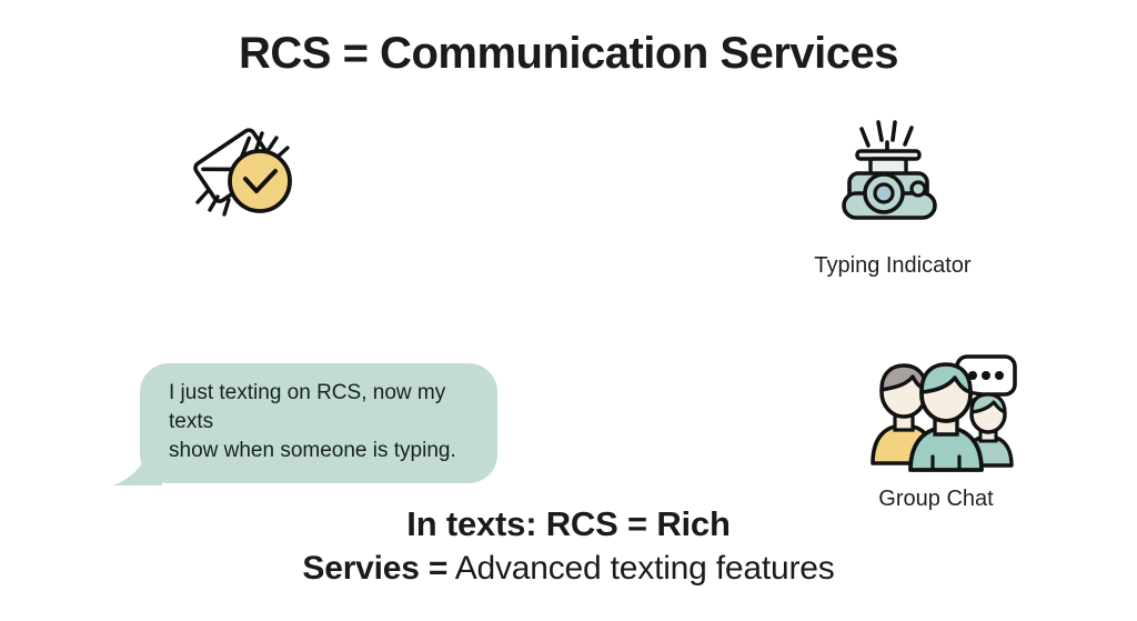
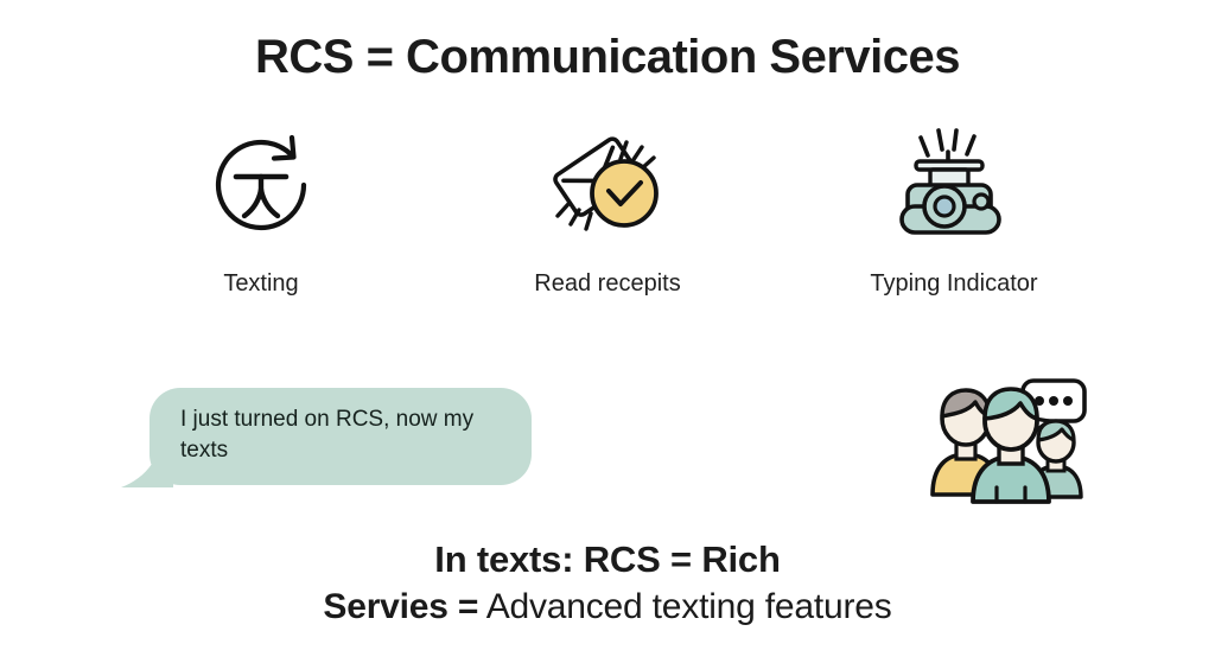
  RCS = Communication Services
+ Texting
+ Read recepits
  Typing Indicator
- I just texting on RCS, now my texts
+ I just turned on RCS, now my texts
- show when someone is typing.
- Group Chat
  In texts: RCS = Rich
  Servies = Advanced texting features
